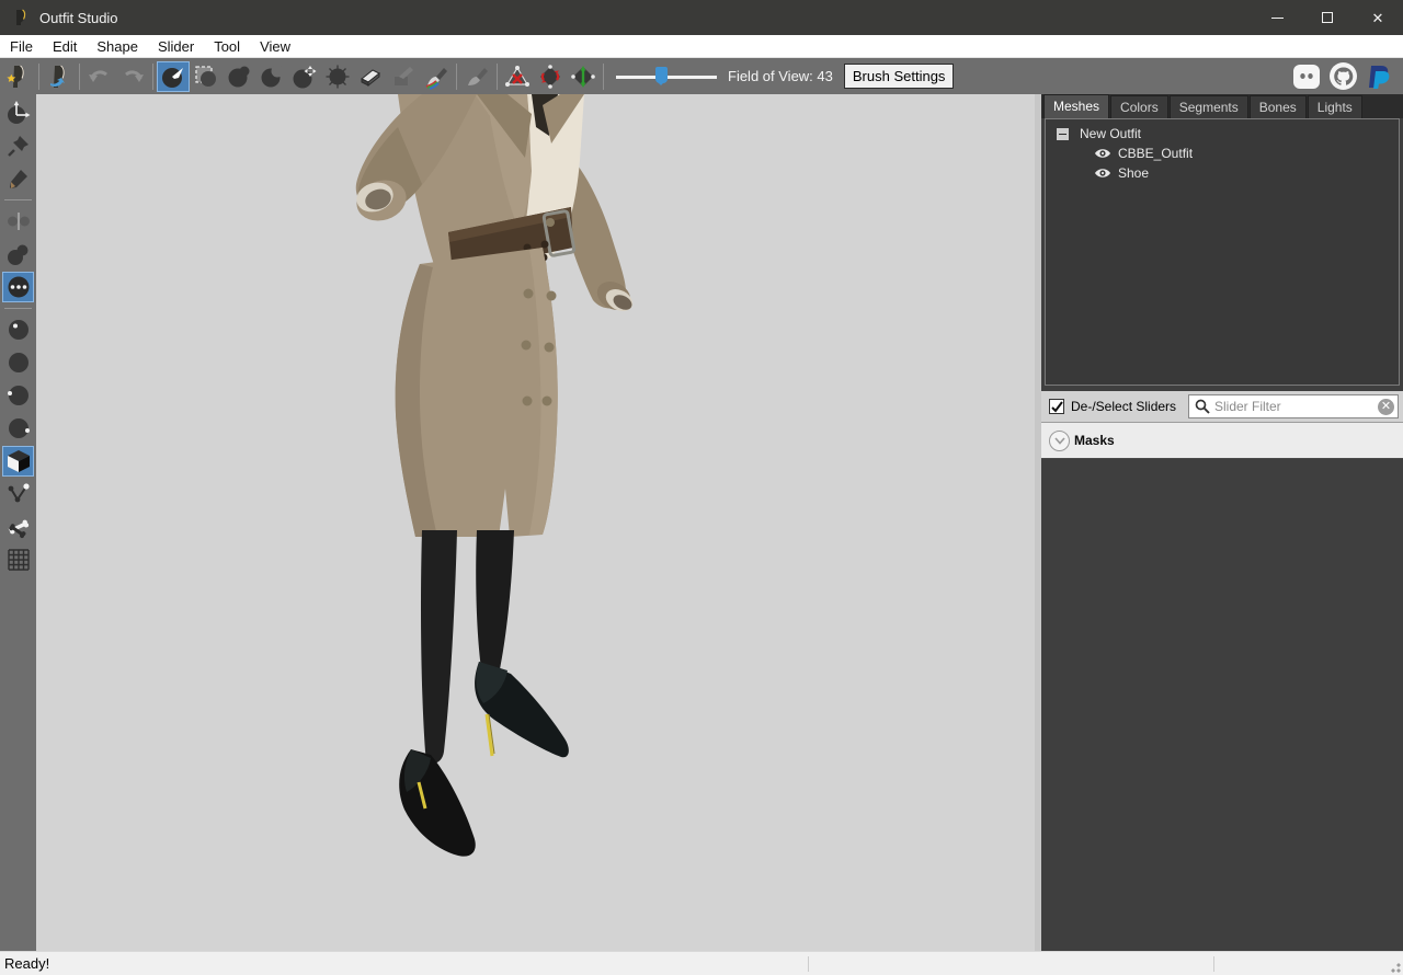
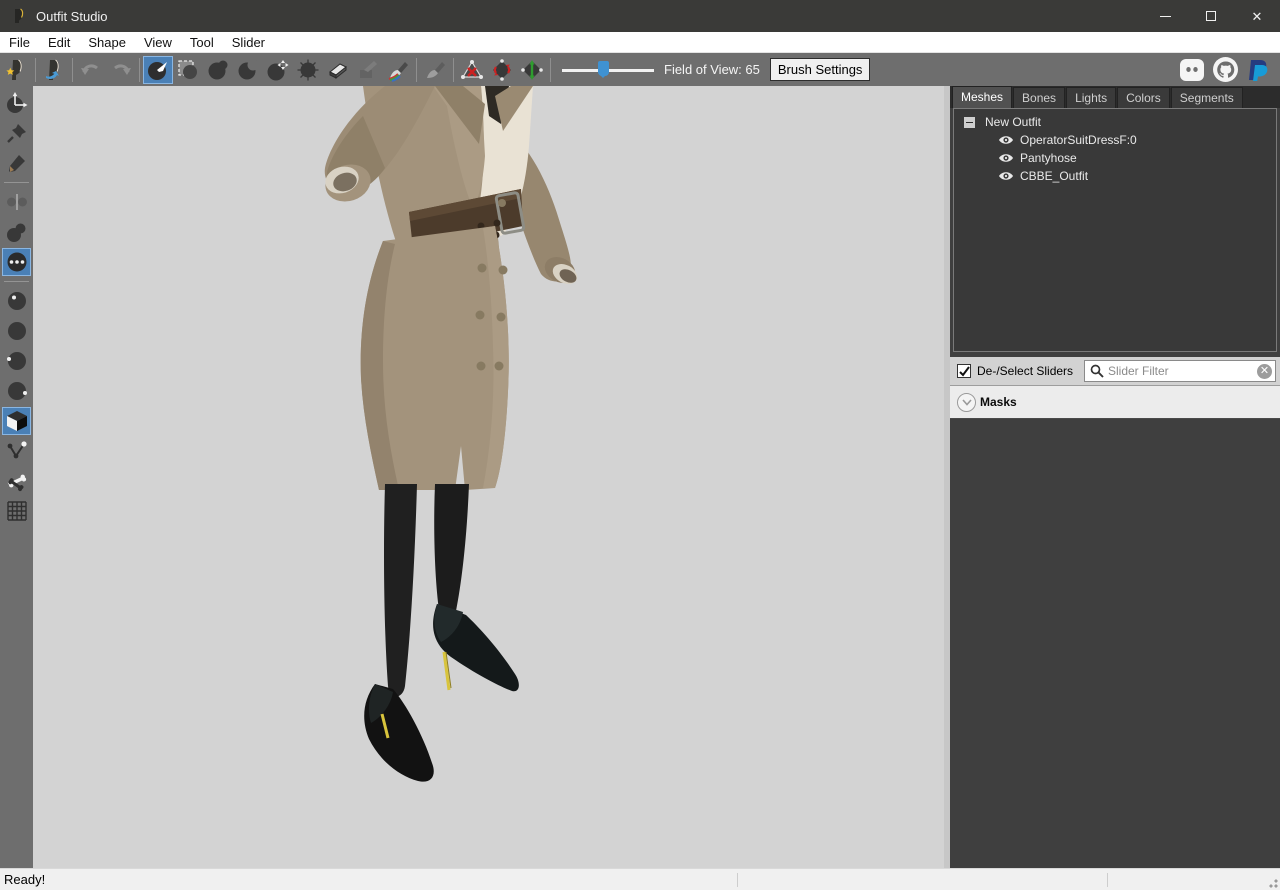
  Outfit Studio
  ✕
  File
  Edit
  Shape
- Slider
+ View
  Tool
- View
+ Slider
- Field of View: 43
+ Field of View: 65
  Brush Settings
  Meshes
- Colors
+ Bones
- Segments
+ Lights
- Bones
+ Colors
- Lights
+ Segments
  New Outfit
+ OperatorSuitDressF:0
+ Pantyhose
  CBBE_Outfit
- Shoe
  De-/Select Sliders
  Slider Filter
  ✕
  Masks
  Ready!
